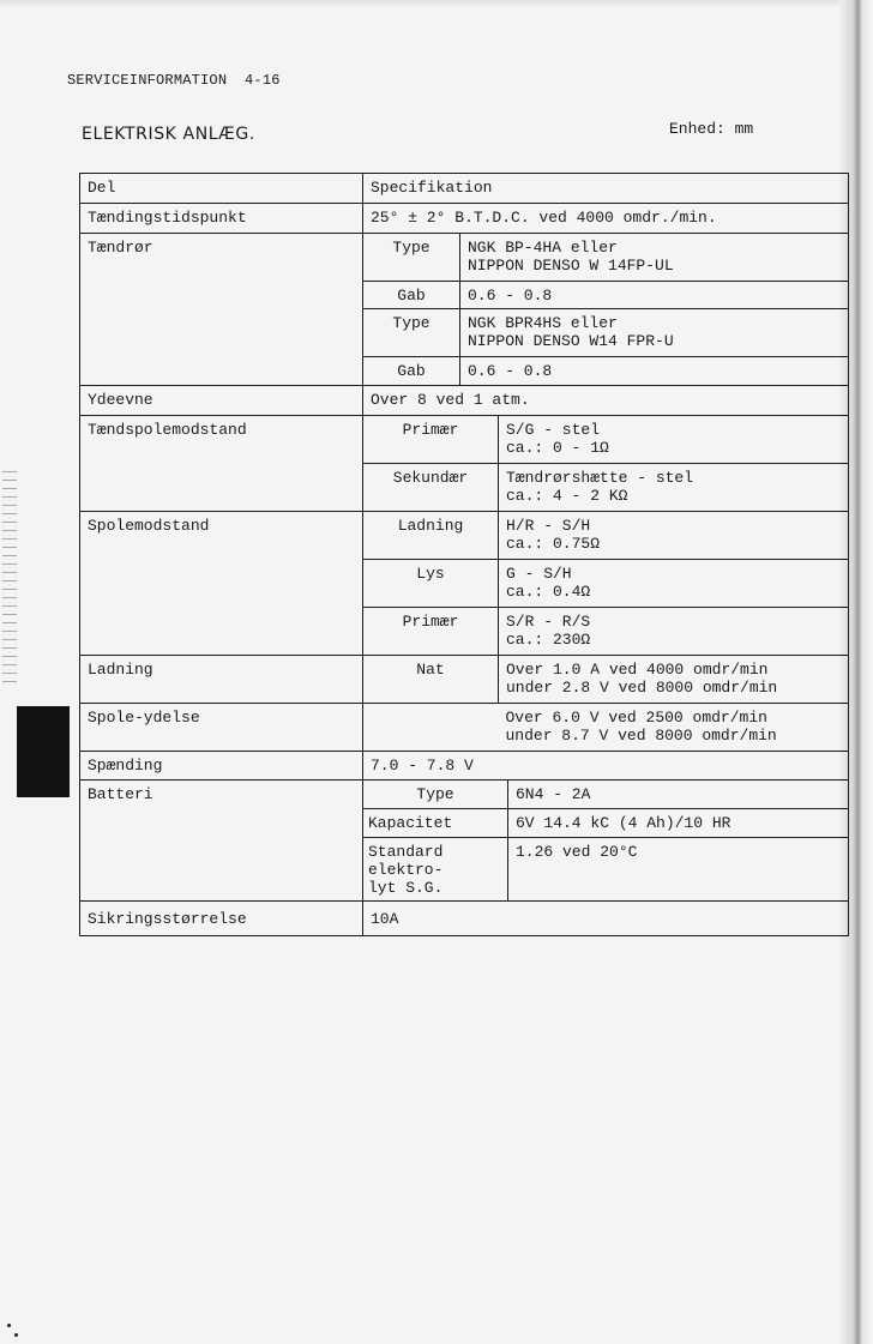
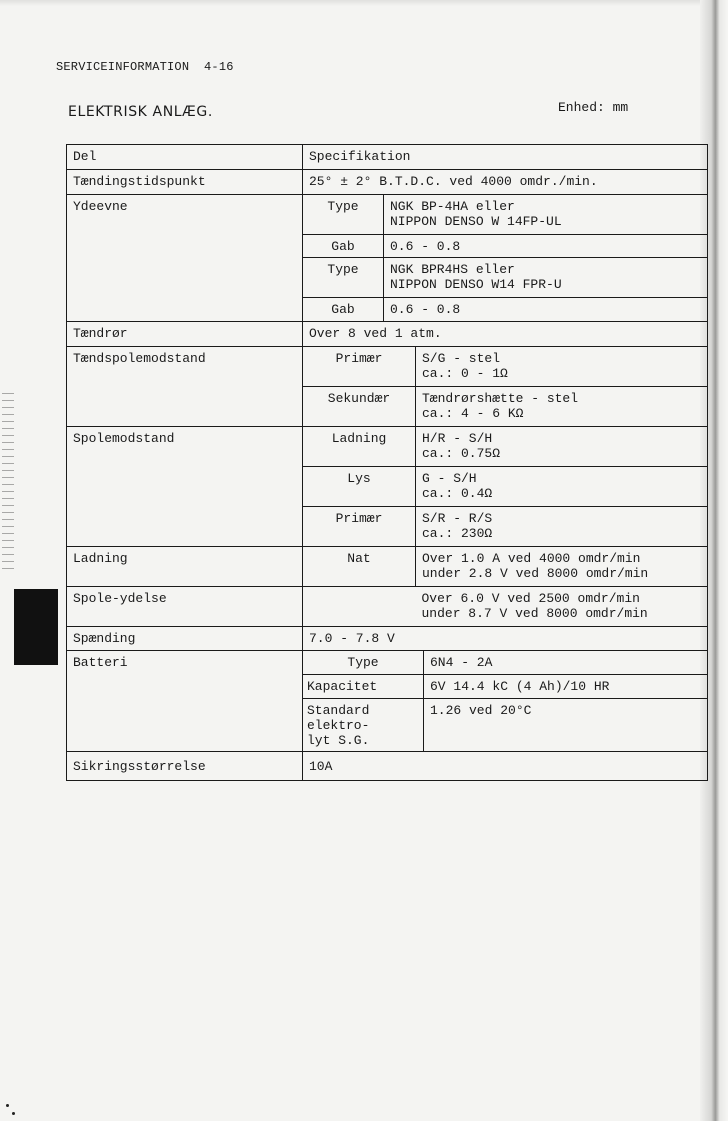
  SERVICEINFORMATION 4-16
  ELEKTRISK ANLÆG.
  Enhed: mm
  Del	Specifikation
  Tændingstidspunkt	25° ± 2° B.T.D.C. ved 4000 omdr./min.
- Tændrør	Type	NGK BP-4HA eller NIPPON DENSO W 14FP-UL
+ Ydeevne	Type	NGK BP-4HA eller NIPPON DENSO W 14FP-UL
  Gab	0.6 - 0.8
  Type	NGK BPR4HS eller NIPPON DENSO W14 FPR-U
  Gab	0.6 - 0.8
- Ydeevne	Over 8 ved 1 atm.
+ Tændrør	Over 8 ved 1 atm.
  Tændspolemodstand	Primær	S/G - stel ca.: 0 - 1Ω
- Sekundær	Tændrørshætte - stel ca.: 4 - 2 KΩ
+ Sekundær	Tændrørshætte - stel ca.: 4 - 6 KΩ
  Spolemodstand	Ladning	H/R - S/H ca.: 0.75Ω
  Lys	G - S/H ca.: 0.4Ω
  Primær	S/R - R/S ca.: 230Ω
  Ladning	Nat	Over 1.0 A ved 4000 omdr/min under 2.8 V ved 8000 omdr/min
  Spole-ydelse		Over 6.0 V ved 2500 omdr/min under 8.7 V ved 8000 omdr/min
  Spænding	7.0 - 7.8 V
  Batteri	Type	6N4 - 2A
  Kapacitet	6V 14.4 kC (4 Ah)/10 HR
  Standard elektro- lyt S.G.	1.26 ved 20°C
  Sikringsstørrelse	10A
